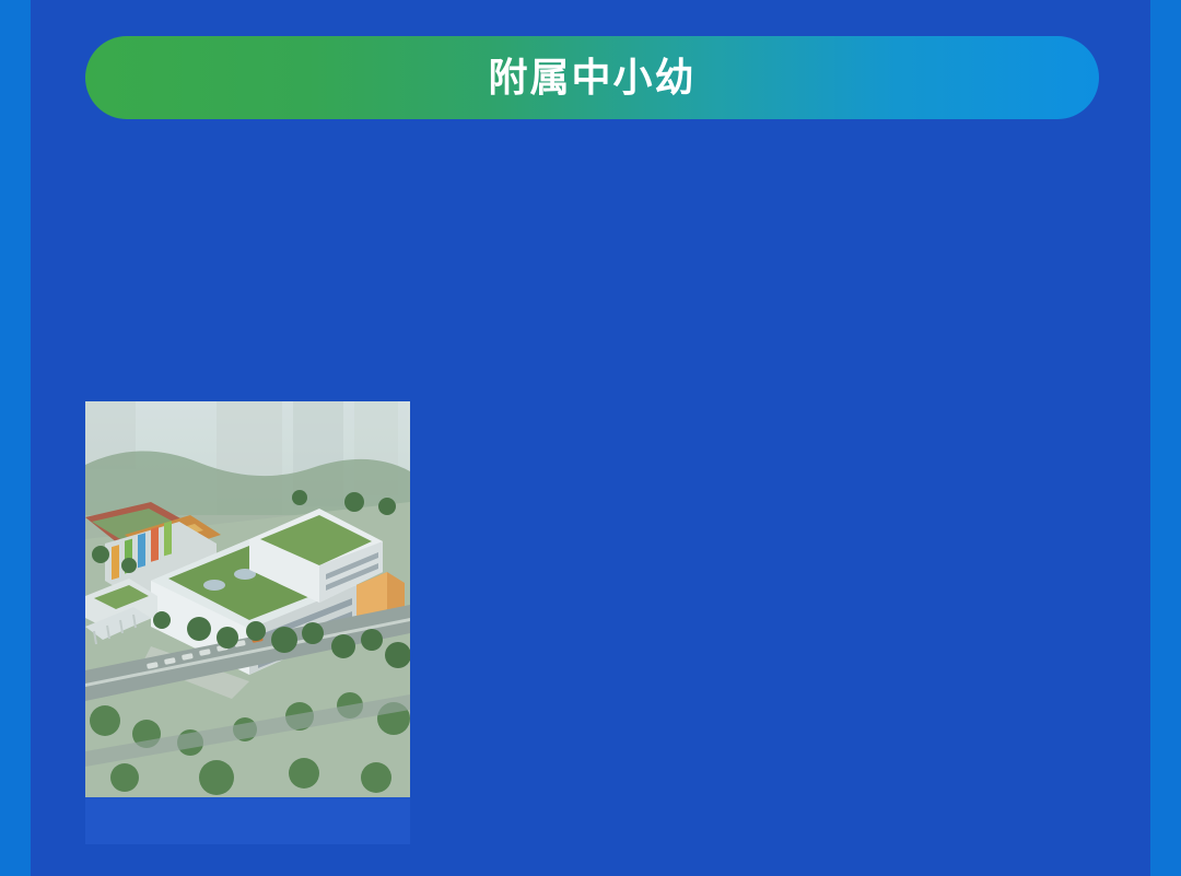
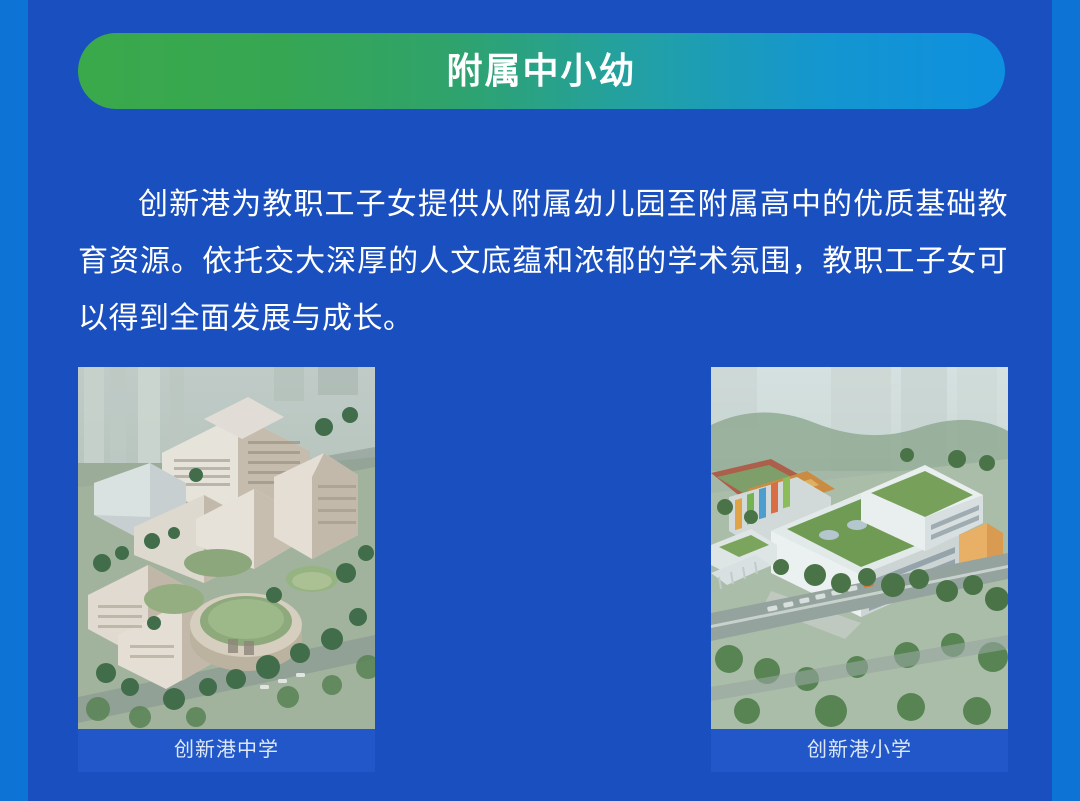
  附属中小幼
+ 创新港为教职工子女提供从附属幼儿园至附属高中的优质基础教育资源。依托交大深厚的人文底蕴和浓郁的学术氛围，教职工子女可以得到全面发展与成长。
+ 创新港中学
+ 创新港小学
